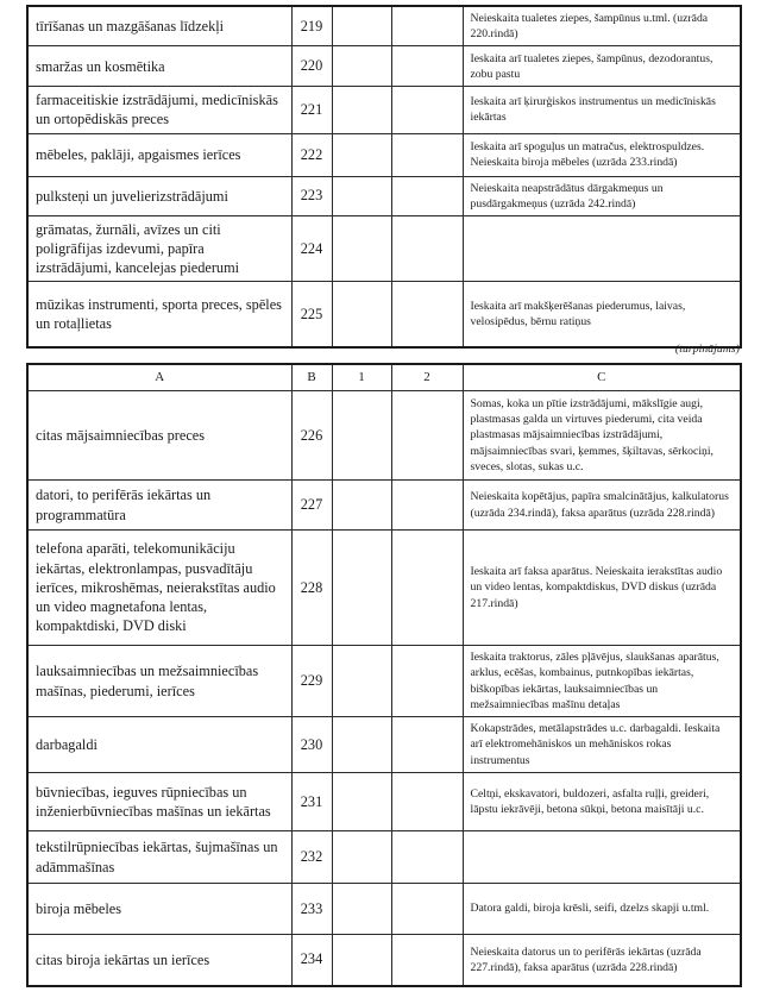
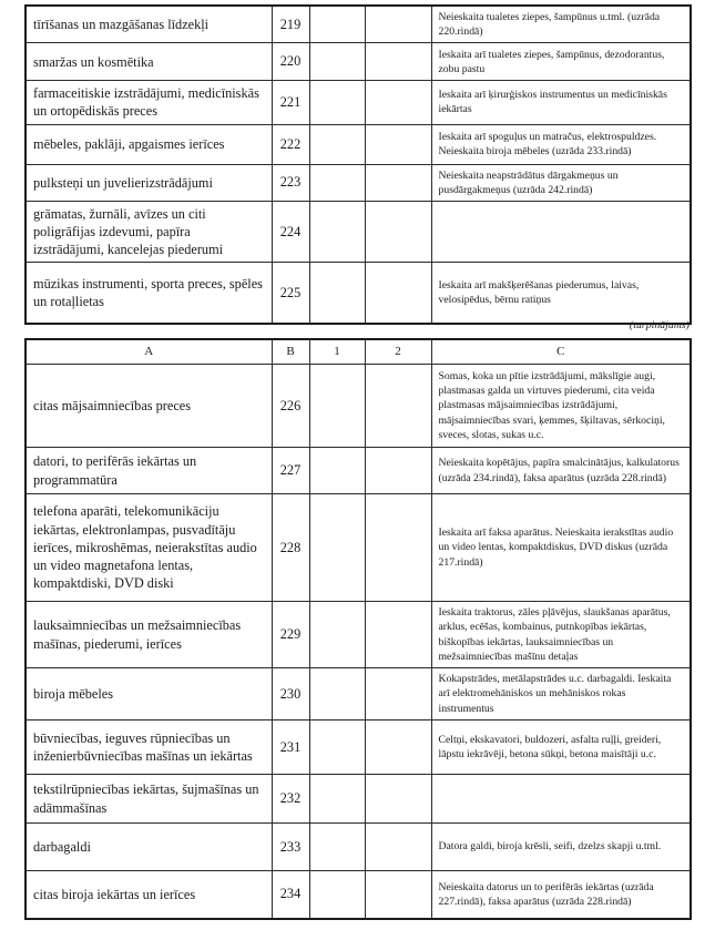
  tīrīšanas un mazgāšanas līdzekļi	219			Neieskaita tualetes ziepes, šampūnus u.tml. (uzrāda 220.rindā)
  smaržas un kosmētika	220			Ieskaita arī tualetes ziepes, šampūnus, dezodorantus, zobu pastu
  farmaceitiskie izstrādājumi, medicīniskās un ortopēdiskās preces	221			Ieskaita arī ķirurģiskos instrumentus un medicīniskās iekārtas
  mēbeles, paklāji, apgaismes ierīces	222			Ieskaita arī spoguļus un matračus, elektrospuldzes. Neieskaita biroja mēbeles (uzrāda 233.rindā)
  pulksteņi un juvelierizstrādājumi	223			Neieskaita neapstrādātus dārgakmeņus un pusdārgakmeņus (uzrāda 242.rindā)
  grāmatas, žurnāli, avīzes un citi poligrāfijas izdevumi, papīra izstrādājumi, kancelejas piederumi	224
  mūzikas instrumenti, sporta preces, spēles un rotaļlietas	225			Ieskaita arī makšķerēšanas piederumus, laivas, velosipēdus, bērnu ratiņus
  (turpinājums)
  A	B	1	2	C
  citas mājsaimniecības preces	226			Somas, koka un pītie izstrādājumi, mākslīgie augi, plastmasas galda un virtuves piederumi, cita veida plastmasas mājsaimniecības izstrādājumi, mājsaimniecības svari, ķemmes, šķiltavas, sērkociņi, sveces, slotas, sukas u.c.
  datori, to perifērās iekārtas un programmatūra	227			Neieskaita kopētājus, papīra smalcinātājus, kalkulatorus (uzrāda 234.rindā), faksa aparātus (uzrāda 228.rindā)
  telefona aparāti, telekomunikāciju iekārtas, elektronlampas, pusvadītāju ierīces, mikroshēmas, neierakstītas audio un video magnetafona lentas, kompaktdiski, DVD diski	228			Ieskaita arī faksa aparātus. Neieskaita ierakstītas audio un video lentas, kompaktdiskus, DVD diskus (uzrāda 217.rindā)
  lauksaimniecības un mežsaimniecības mašīnas, piederumi, ierīces	229			Ieskaita traktorus, zāles pļāvējus, slaukšanas aparātus, arklus, ecēšas, kombainus, putnkopības iekārtas, biškopības iekārtas, lauksaimniecības un mežsaimniecības mašīnu detaļas
- darbagaldi	230			Kokapstrādes, metālapstrādes u.c. darbagaldi. Ieskaita arī elektromehāniskos un mehāniskos rokas instrumentus
+ biroja mēbeles	230			Kokapstrādes, metālapstrādes u.c. darbagaldi. Ieskaita arī elektromehāniskos un mehāniskos rokas instrumentus
  būvniecības, ieguves rūpniecības un inženierbūvniecības mašīnas un iekārtas	231			Celtņi, ekskavatori, buldozeri, asfalta ruļļi, greideri, lāpstu iekrāvēji, betona sūkņi, betona maisītāji u.c.
  tekstilrūpniecības iekārtas, šujmašīnas un adāmmašīnas	232
- biroja mēbeles	233			Datora galdi, biroja krēsli, seifi, dzelzs skapji u.tml.
+ darbagaldi	233			Datora galdi, biroja krēsli, seifi, dzelzs skapji u.tml.
  citas biroja iekārtas un ierīces	234			Neieskaita datorus un to perifērās iekārtas (uzrāda 227.rindā), faksa aparātus (uzrāda 228.rindā)
